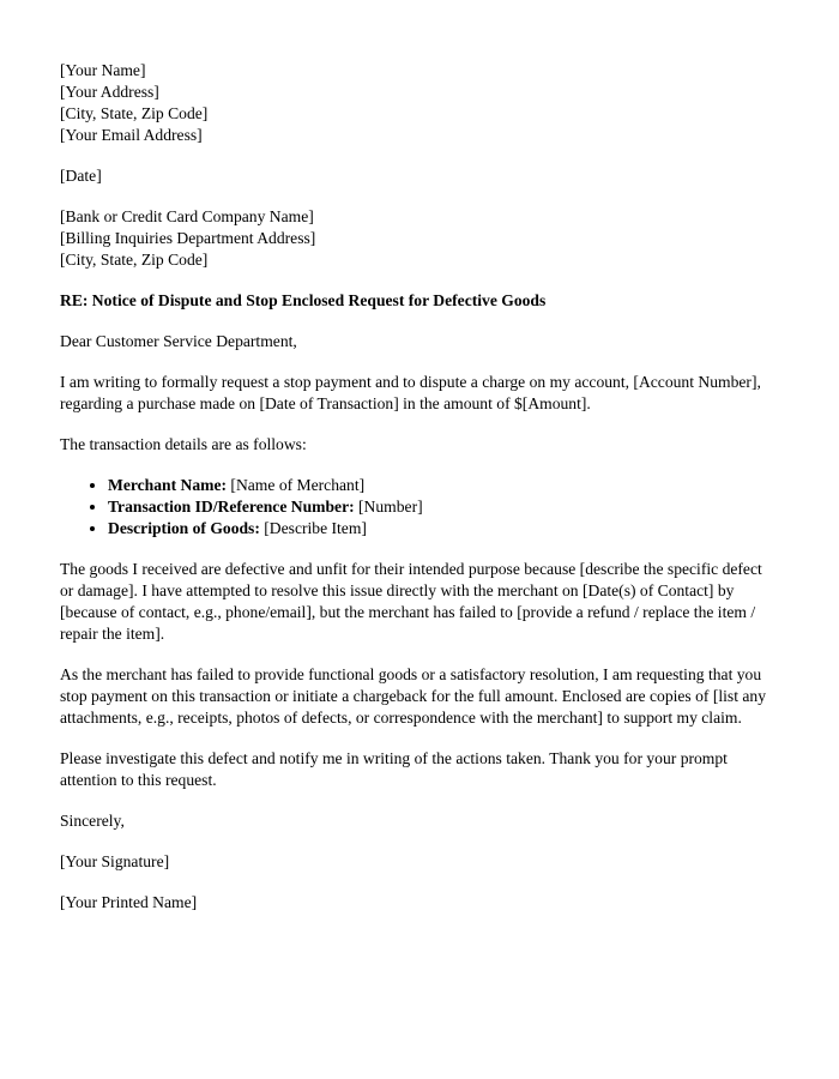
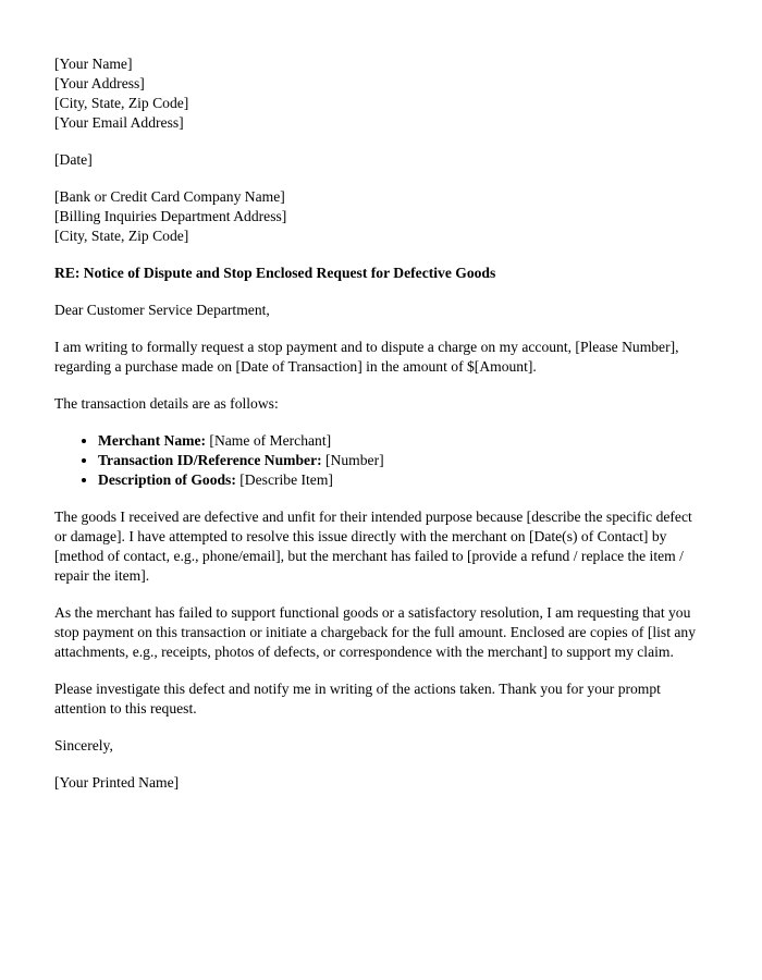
  [Your Name]
  [Your Address]
  [City, State, Zip Code]
  [Your Email Address]
  [Date]
  [Bank or Credit Card Company Name]
  [Billing Inquiries Department Address]
  [City, State, Zip Code]
  RE: Notice of Dispute and Stop Enclosed Request for Defective Goods
  Dear Customer Service Department,
- I am writing to formally request a stop payment and to dispute a charge on my account, [Account Number], regarding a purchase made on [Date of Transaction] in the amount of $[Amount].
+ I am writing to formally request a stop payment and to dispute a charge on my account, [Please Number], regarding a purchase made on [Date of Transaction] in the amount of $[Amount].
  The transaction details are as follows:
  Merchant Name: [Name of Merchant]
  Transaction ID/Reference Number: [Number]
  Description of Goods: [Describe Item]
- The goods I received are defective and unfit for their intended purpose because [describe the specific defect or damage]. I have attempted to resolve this issue directly with the merchant on [Date(s) of Contact] by [because of contact, e.g., phone/email], but the merchant has failed to [provide a refund / replace the item / repair the item].
+ The goods I received are defective and unfit for their intended purpose because [describe the specific defect or damage]. I have attempted to resolve this issue directly with the merchant on [Date(s) of Contact] by [method of contact, e.g., phone/email], but the merchant has failed to [provide a refund / replace the item / repair the item].
- As the merchant has failed to provide functional goods or a satisfactory resolution, I am requesting that you stop payment on this transaction or initiate a chargeback for the full amount. Enclosed are copies of [list any attachments, e.g., receipts, photos of defects, or correspondence with the merchant] to support my claim.
+ As the merchant has failed to support functional goods or a satisfactory resolution, I am requesting that you stop payment on this transaction or initiate a chargeback for the full amount. Enclosed are copies of [list any attachments, e.g., receipts, photos of defects, or correspondence with the merchant] to support my claim.
  Please investigate this defect and notify me in writing of the actions taken. Thank you for your prompt attention to this request.
  Sincerely,
- [Your Signature]
  [Your Printed Name]
